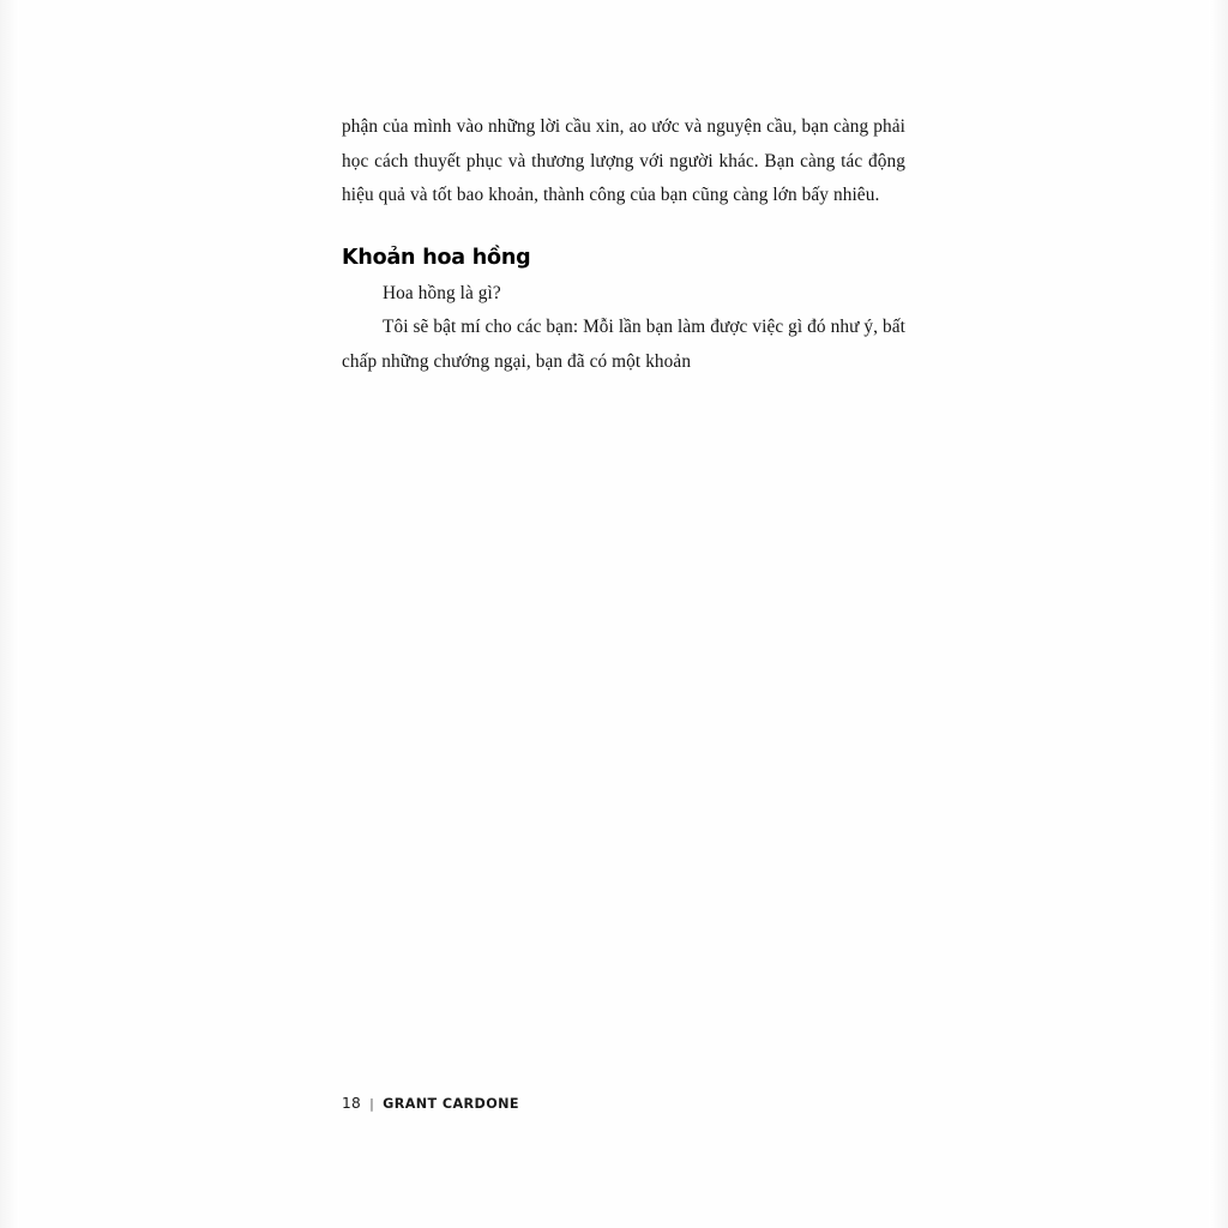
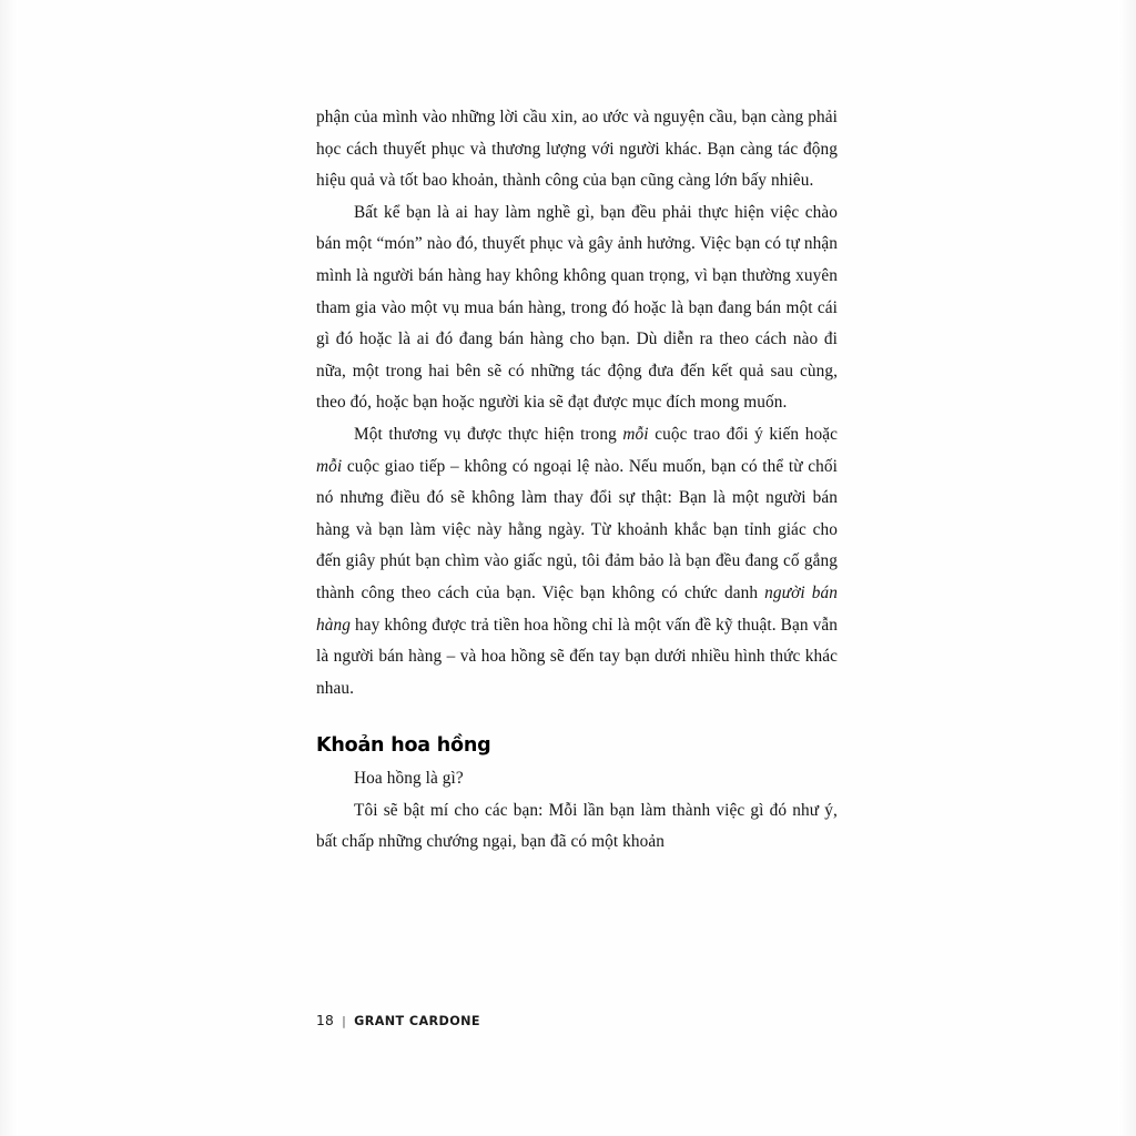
  phận của mình vào những lời cầu xin, ao ước và nguyện cầu, bạn càng phải học cách thuyết phục và thương lượng với người khác. Bạn càng tác động hiệu quả và tốt bao khoản, thành công của bạn cũng càng lớn bấy nhiêu.
+ Bất kể bạn là ai hay làm nghề gì, bạn đều phải thực hiện việc chào bán một “món” nào đó, thuyết phục và gây ảnh hưởng. Việc bạn có tự nhận mình là người bán hàng hay không không quan trọng, vì bạn thường xuyên tham gia vào một vụ mua bán hàng, trong đó hoặc là bạn đang bán một cái gì đó hoặc là ai đó đang bán hàng cho bạn. Dù diễn ra theo cách nào đi nữa, một trong hai bên sẽ có những tác động đưa đến kết quả sau cùng, theo đó, hoặc bạn hoặc người kia sẽ đạt được mục đích mong muốn.
+ Một thương vụ được thực hiện trong mỗi cuộc trao đổi ý kiến hoặc mỗi cuộc giao tiếp – không có ngoại lệ nào. Nếu muốn, bạn có thể từ chối nó nhưng điều đó sẽ không làm thay đổi sự thật: Bạn là một người bán hàng và bạn làm việc này hằng ngày. Từ khoảnh khắc bạn tỉnh giác cho đến giây phút bạn chìm vào giấc ngủ, tôi đảm bảo là bạn đều đang cố gắng thành công theo cách của bạn. Việc bạn không có chức danh người bán hàng hay không được trả tiền hoa hồng chỉ là một vấn đề kỹ thuật. Bạn vẫn là người bán hàng – và hoa hồng sẽ đến tay bạn dưới nhiều hình thức khác nhau.
  Khoản hoa hồng
  Hoa hồng là gì?
- Tôi sẽ bật mí cho các bạn: Mỗi lần bạn làm được việc gì đó như ý, bất chấp những chướng ngại, bạn đã có một khoản
+ Tôi sẽ bật mí cho các bạn: Mỗi lần bạn làm thành việc gì đó như ý, bất chấp những chướng ngại, bạn đã có một khoản
  18
  |
  GRANT CARDONE
